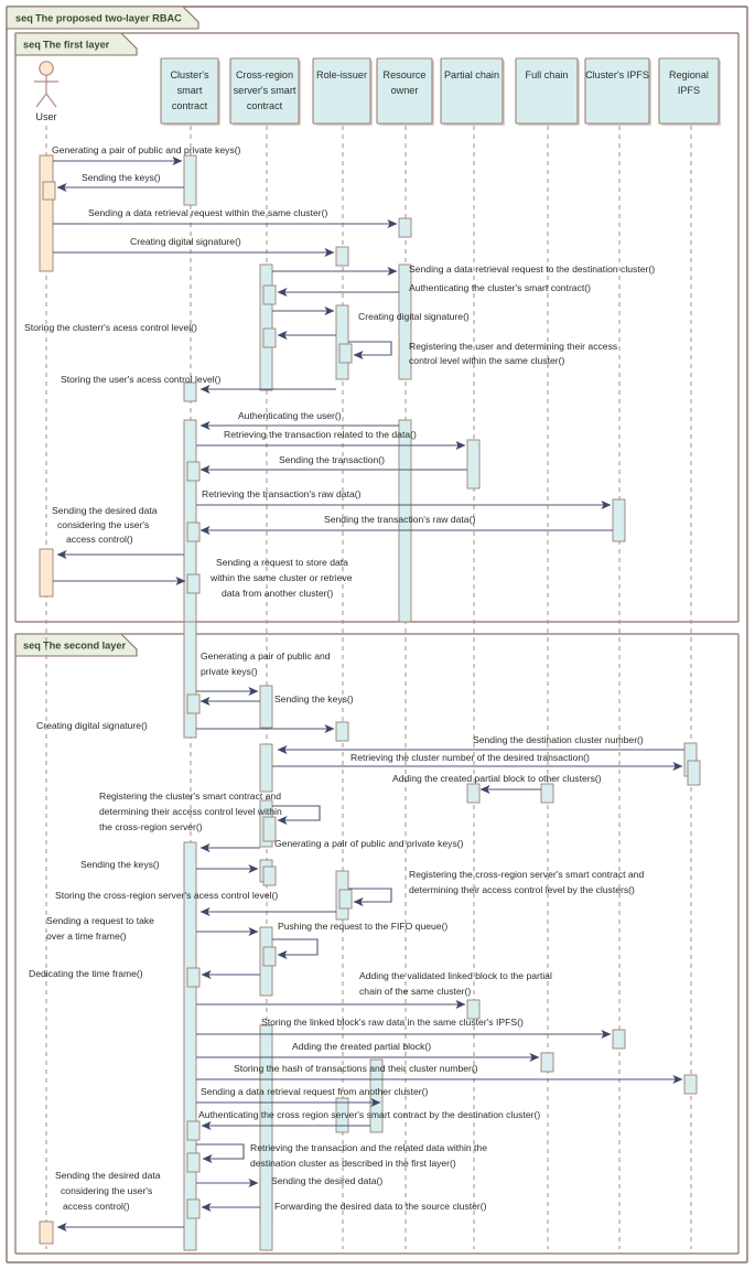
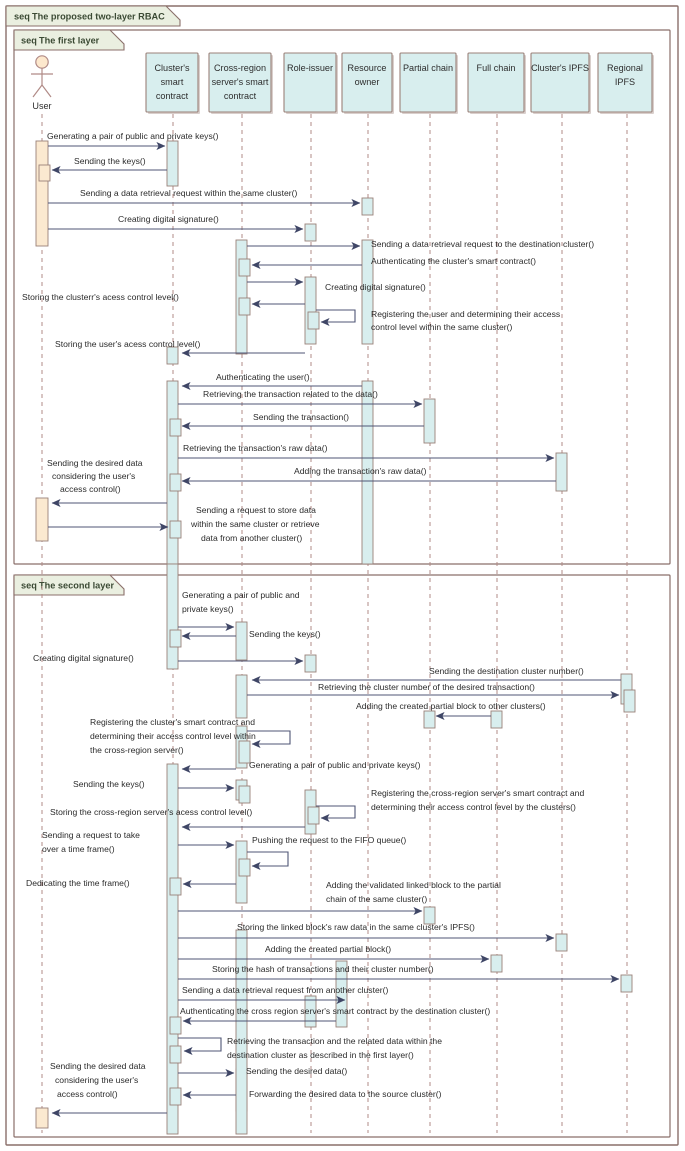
  seq
  The proposed two-layer RBAC
  seq
  The first layer
  seq
  The second layer
  User
  Cluster's
  smart
  contract
  Cross-region
  server's smart
  contract
  Role-issuer
  Resource
  owner
  Partial chain
  Full chain
  Cluster's IPFS
  Regional
  IPFS
  Generating a pair of public and private keys()
  Sending the keys()
  Sending a data retrieval request within the same cluster()
  Creating digital signature()
  Sending a data retrieval request to the destination cluster()
  Authenticating the cluster's smart contract()
  Creating digital signature()
  Storing the clusterr's acess control level()
  Registering the user and determining their access
  control level within the same cluster()
  Storing the user's acess control level()
  Authenticating the user()
  Retrieving the transaction related to the data()
  Sending the transaction()
  Retrieving the transaction's raw data()
- Sending the transaction's raw data()
+ Adding the transaction's raw data()
  Sending the desired data
  considering the user's
  access control()
  Sending a request to store data
  within the same cluster or retrieve
  data from another cluster()
  Generating a pair of public and
  private keys()
  Sending the keys()
  Creating digital signature()
  Sending the destination cluster number()
  Retrieving the cluster number of the desired transaction()
  Adding the created partial block to other clusters()
  Registering the cluster's smart contract and
  determining their access control level within
  the cross-region server()
  Generating a pair of public and private keys()
  Sending the keys()
  Registering the cross-region server's smart contract and
  determining their access control level by the clusters()
  Storing the cross-region server's acess control level()
  Sending a request to take
  over a time frame()
  Pushing the request to the FIFO queue()
  Dedicating the time frame()
  Adding the validated linked block to the partial
  chain of the same cluster()
  Storing the linked block's raw data in the same cluster's IPFS()
  Adding the created partial block()
  Storing the hash of transactions and their cluster number()
  Sending a data retrieval request from another cluster()
  Authenticating the cross region server's smart contract by the destination cluster()
  Retrieving the transaction and the related data within the
  destination cluster as described in the first layer()
  Sending the desired data()
  Forwarding the desired data to the source cluster()
  Sending the desired data
  considering the user's
  access control()
